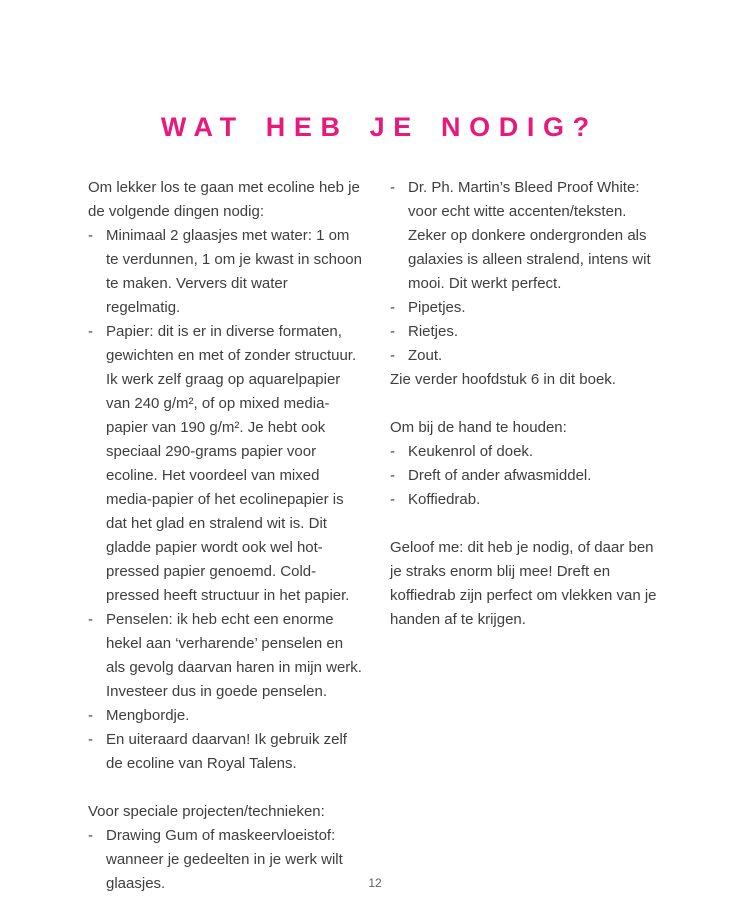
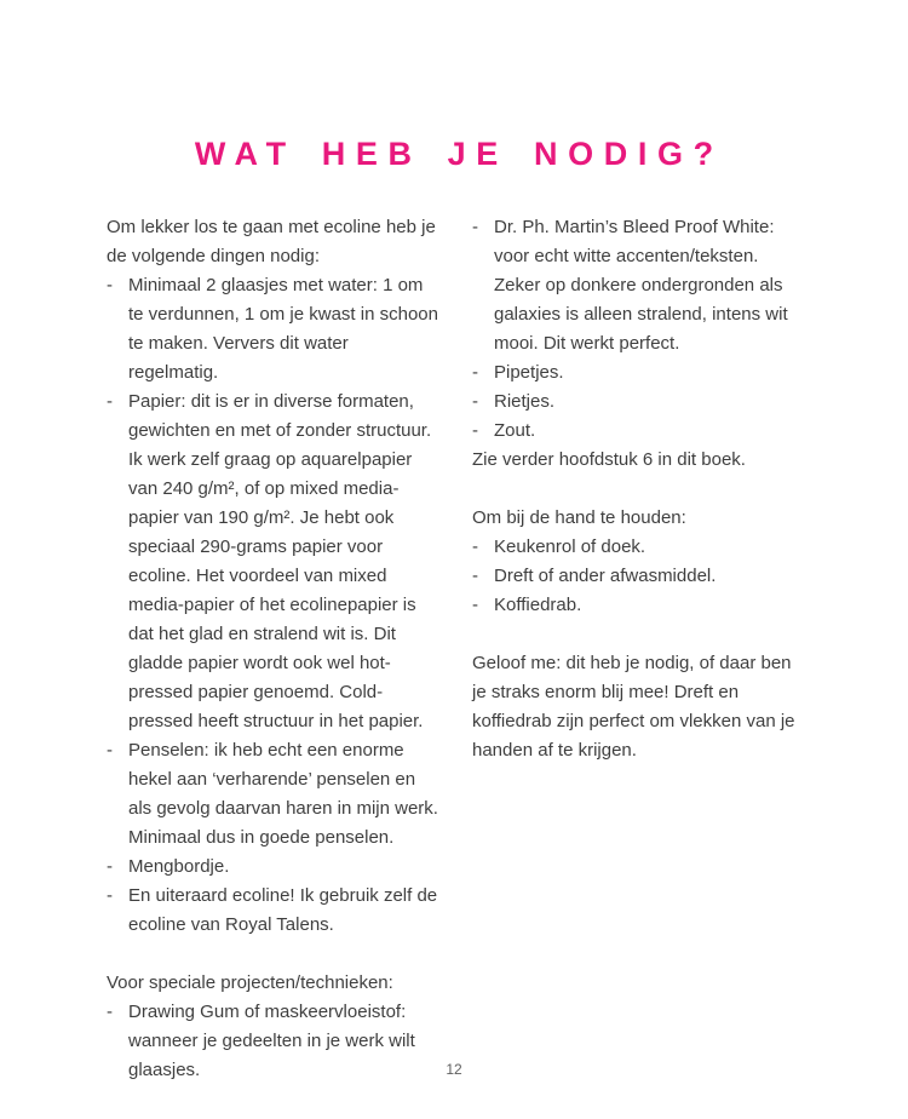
  WAT HEB JE NODIG?
  Om lekker los te gaan met ecoline heb je de volgende dingen nodig:
  -
  Minimaal 2 glaasjes met water: 1 om te verdunnen, 1 om je kwast in schoon te maken. Ververs dit water regelmatig.
  -
  Papier: dit is er in diverse formaten, gewichten en met of zonder structuur. Ik werk zelf graag op aquarelpapier van 240 g/m², of op mixed media-papier van 190 g/m². Je hebt ook speciaal 290-grams papier voor ecoline. Het voordeel van mixed media-papier of het ecolinepapier is dat het glad en stralend wit is. Dit gladde papier wordt ook wel hot-pressed papier genoemd. Cold-pressed heeft structuur in het papier.
  -
- Penselen: ik heb echt een enorme hekel aan ‘verharende’ penselen en als gevolg daarvan haren in mijn werk. Investeer dus in goede penselen.
+ Penselen: ik heb echt een enorme hekel aan ‘verharende’ penselen en als gevolg daarvan haren in mijn werk. Minimaal dus in goede penselen.
  -
  Mengbordje.
  -
- En uiteraard daarvan! Ik gebruik zelf de ecoline van Royal Talens.
+ En uiteraard ecoline! Ik gebruik zelf de ecoline van Royal Talens.
  Voor speciale projecten/technieken:
  -
  Drawing Gum of maskeervloeistof: wanneer je gedeelten in je werk wilt glaasjes.
  -
  Dr. Ph. Martin’s Bleed Proof White: voor echt witte accenten/teksten. Zeker op donkere ondergronden als galaxies is alleen stralend, intens wit mooi. Dit werkt perfect.
  -
  Pipetjes.
  -
  Rietjes.
  -
  Zout.
  Zie verder hoofdstuk 6 in dit boek.
  Om bij de hand te houden:
  -
  Keukenrol of doek.
  -
  Dreft of ander afwasmiddel.
  -
  Koffiedrab.
  Geloof me: dit heb je nodig, of daar ben je straks enorm blij mee! Dreft en koffiedrab zijn perfect om vlekken van je handen af te krijgen.
  12
